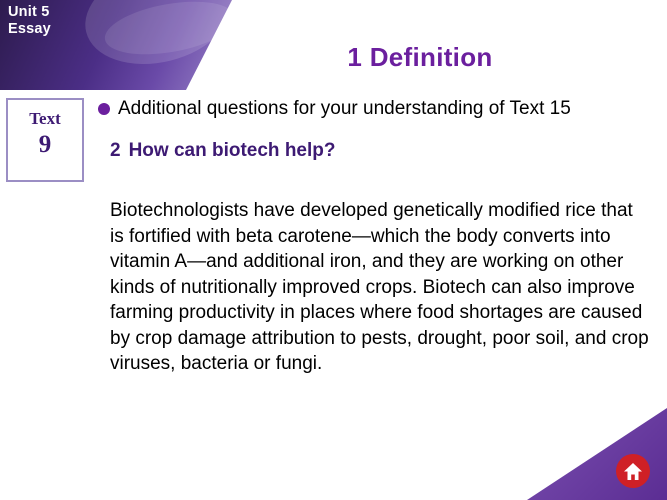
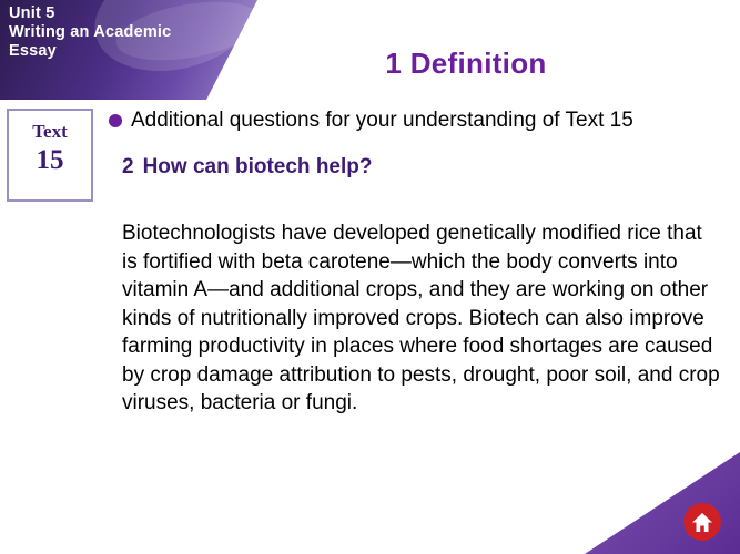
  Unit 5
+ Writing an Academic
  Essay
  1 Definition
  Text
- 9
+ 15
  Additional questions for your understanding of Text 15
  2 How can biotech help?
- Biotechnologists have developed genetically modified rice that is fortified with beta carotene—which the body converts into vitamin A—and additional iron, and they are working on other kinds of nutritionally improved crops. Biotech can also improve farming productivity in places where food shortages are caused by crop damage attribution to pests, drought, poor soil, and crop viruses, bacteria or fungi.
+ Biotechnologists have developed genetically modified rice that is fortified with beta carotene—which the body converts into vitamin A—and additional crops, and they are working on other kinds of nutritionally improved crops. Biotech can also improve farming productivity in places where food shortages are caused by crop damage attribution to pests, drought, poor soil, and crop viruses, bacteria or fungi.
